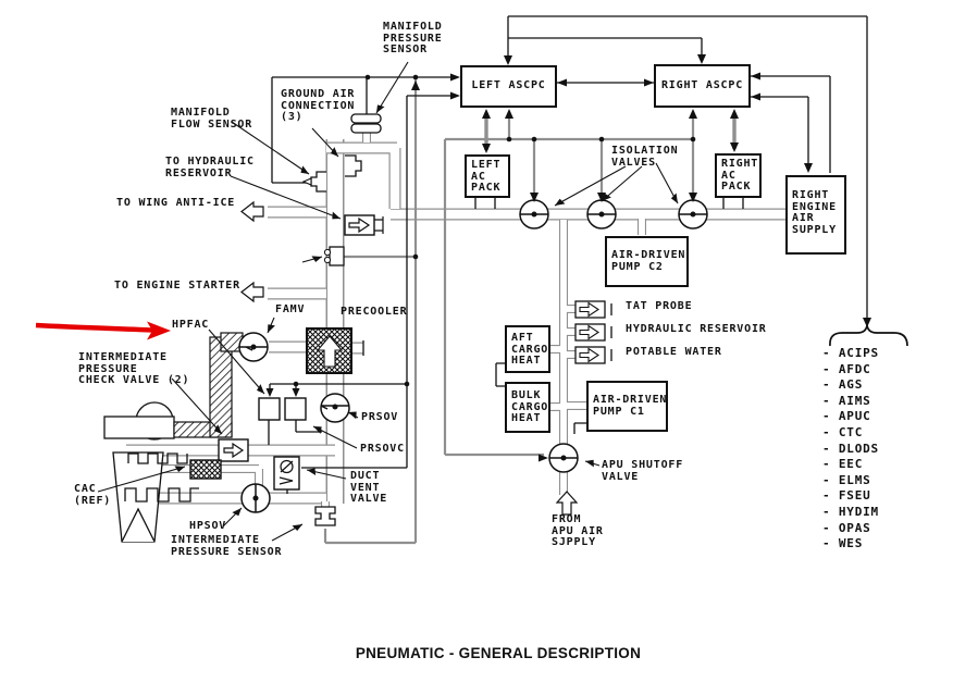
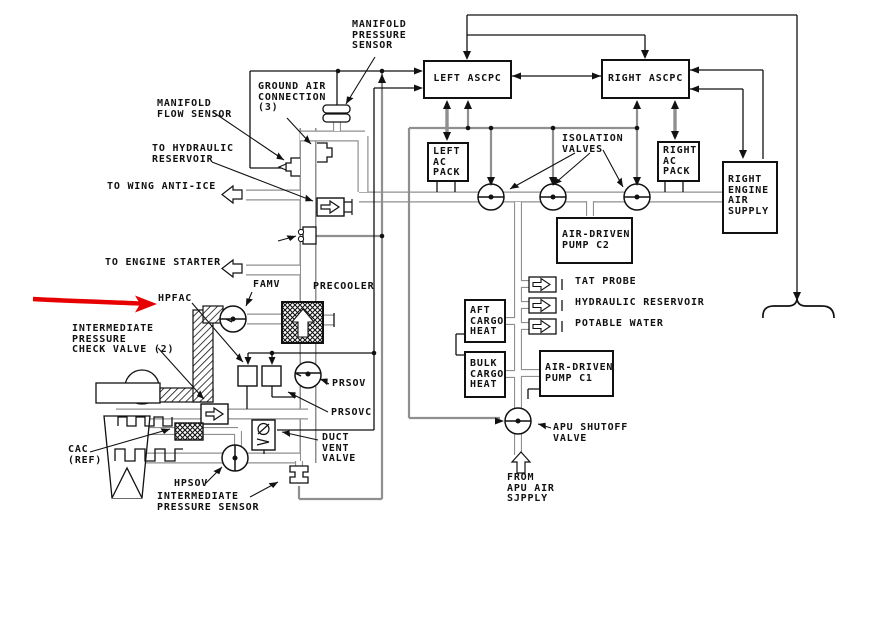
  LEFT ASCPC
  RIGHT ASCPC
  LEFT
  AC
  PACK
  RIGHT
  AC
  PACK
  RIGHT
  ENGINE
  AIR
  SUPPLY
  AIR-DRIVEN
  PUMP C2
  AFT
  CARGO
  HEAT
  BULK
  CARGO
  HEAT
  AIR-DRIVEN
  PUMP C1
  MANIFOLD
  PRESSURE
  SENSOR
  GROUND AIR
  CONNECTION
  (3)
  MANIFOLD
  FLOW SENSOR
  TO HYDRAULIC
  RESERVOIR
  TO WING ANTI-ICE
  TO ENGINE STARTER
  HPFAC
  FAMV
  PRECOOLER
  INTERMEDIATE
  PRESSURE
  CHECK VALVE (2)
  PRSOV
  PRSOVC
  CAC
  (REF)
  DUCT
  VENT
  VALVE
  HPSOV
  INTERMEDIATE
  PRESSURE SENSOR
  ISOLATION
  VALVES
  TAT PROBE
  HYDRAULIC RESERVOIR
  POTABLE WATER
  APU SHUTOFF
  VALVE
  FROM
  APU AIR
  SJPPLY
- ACIPS
- AFDC
- AGS
- AIMS
- APUC
- CTC
- DLODS
- EEC
- ELMS
- FSEU
- HYDIM
- OPAS
- WES
- PNEUMATIC - GENERAL DESCRIPTION
